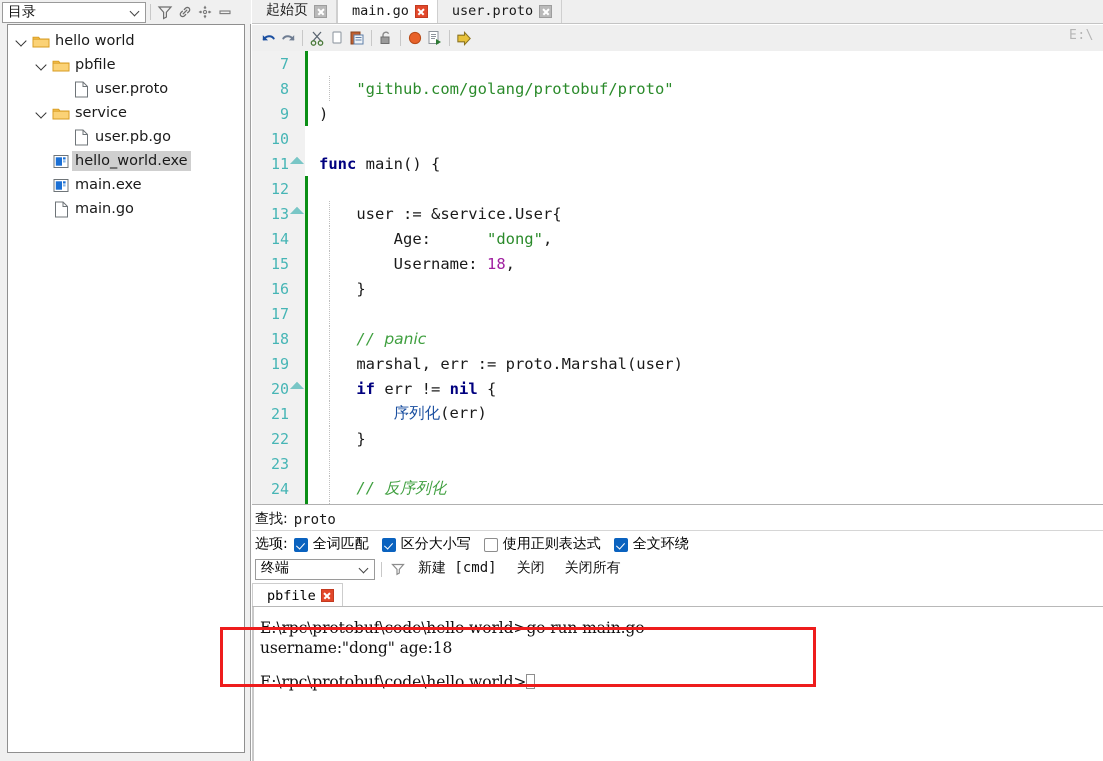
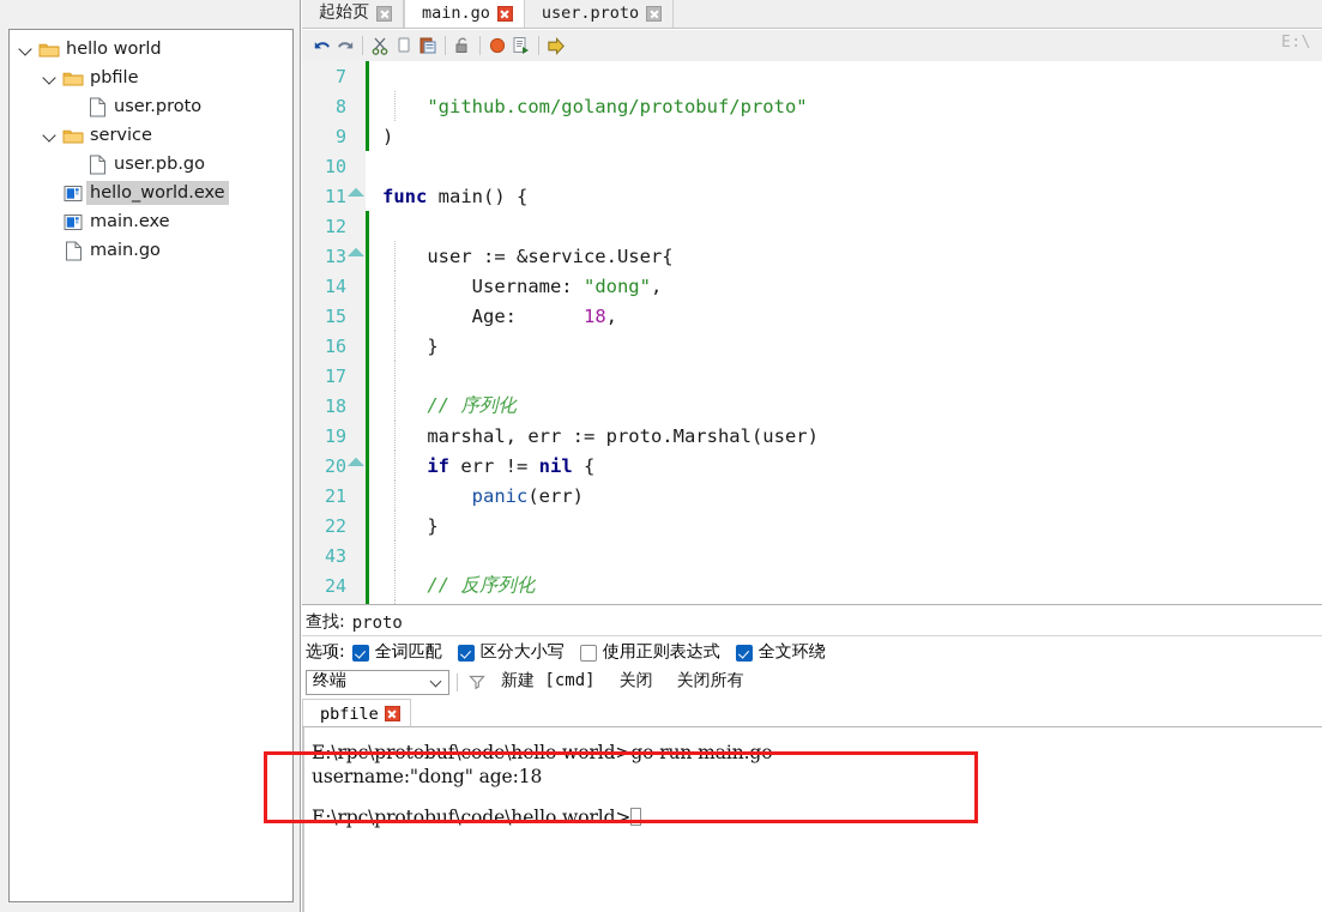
- 目录
  hello world
  pbfile
  user.proto
  service
  user.pb.go
  hello_world.exe
  main.exe
  main.go
  起始页
  main.go
  user.proto
  E:\
  7
  8
  "github.com/golang/protobuf/proto"
  9
  )
  10
  11
  func main() {
  12
  13
  user := &service.User{
  14
- Age: "dong",
+ Username: "dong",
  15
- Username: 18,
+ Age: 18,
  16
  }
  17
  18
- // panic
+ // 序列化
  19
  marshal, err := proto.Marshal(user)
  20
  if err != nil {
  21
- 序列化(err)
+ panic(err)
  22
  }
- 23
+ 43
  24
  // 反序列化
  查找:
  proto
  选项:
  全词匹配
  区分大小写
  使用正则表达式
  全文环绕
  终端
  新建 [cmd]
  关闭
  关闭所有
  pbfile
  E:\rpc\protobuf\code\hello world>go run main.go
  username:"dong" age:18
  E:\rpc\protobuf\code\hello world>
